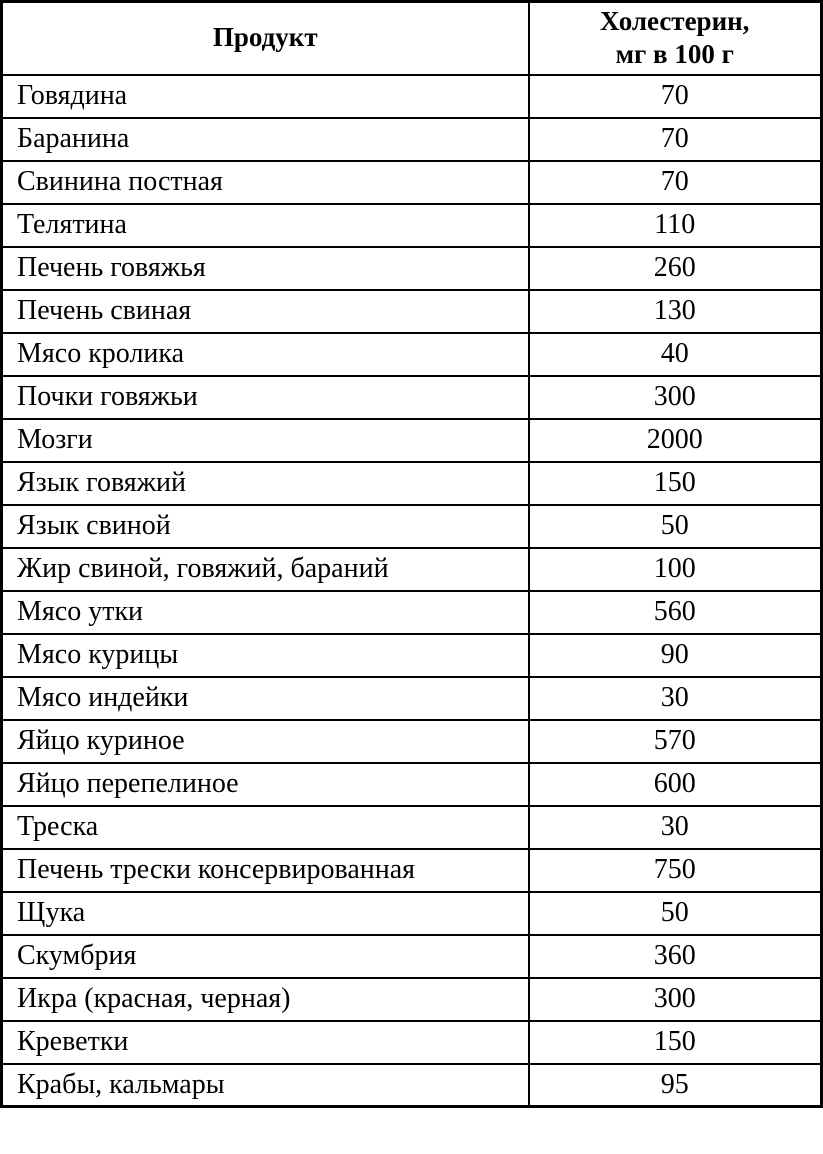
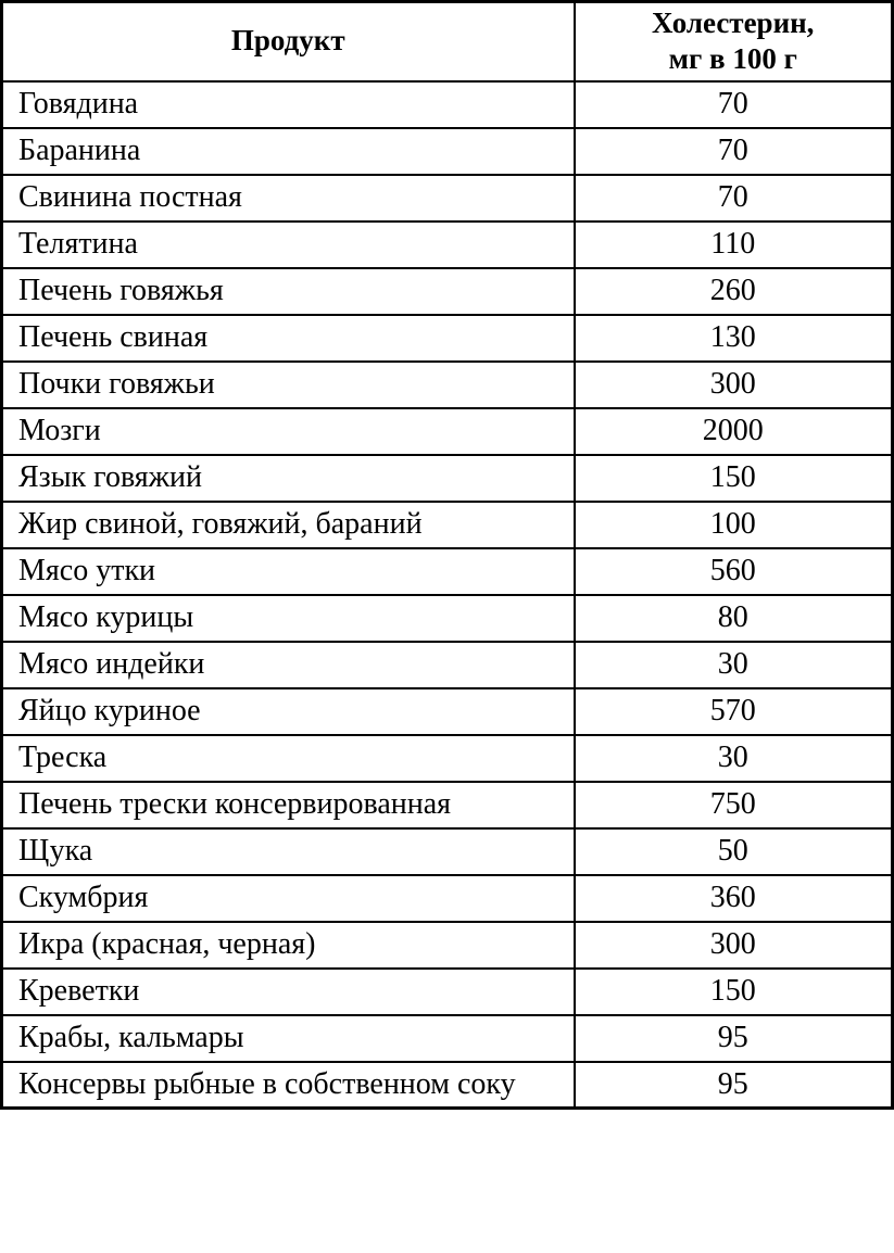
  Продукт	Холестерин, мг в 100 г
  Говядина	70
  Баранина	70
  Свинина постная	70
  Телятина	110
  Печень говяжья	260
  Печень свиная	130
- Мясо кролика	40
  Почки говяжьи	300
  Мозги	2000
  Язык говяжий	150
- Язык свиной	50
  Жир свиной, говяжий, бараний	100
  Мясо утки	560
- Мясо курицы	90
+ Мясо курицы	80
  Мясо индейки	30
  Яйцо куриное	570
- Яйцо перепелиное	600
  Треска	30
  Печень трески консервированная	750
  Щука	50
  Скумбрия	360
  Икра (красная, черная)	300
  Креветки	150
  Крабы, кальмары	95
+ Консервы рыбные в собственном соку	95
